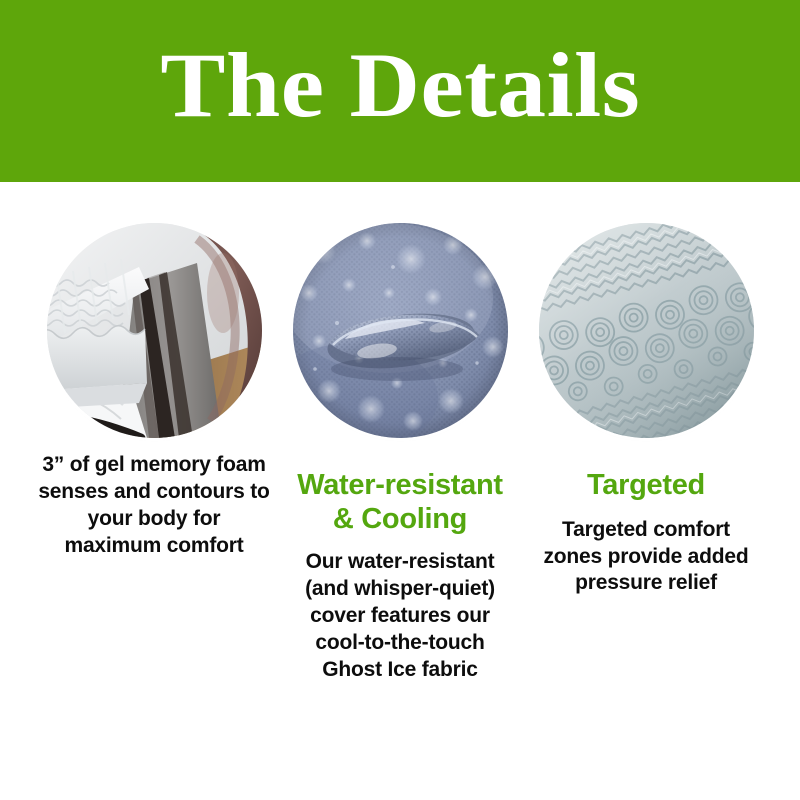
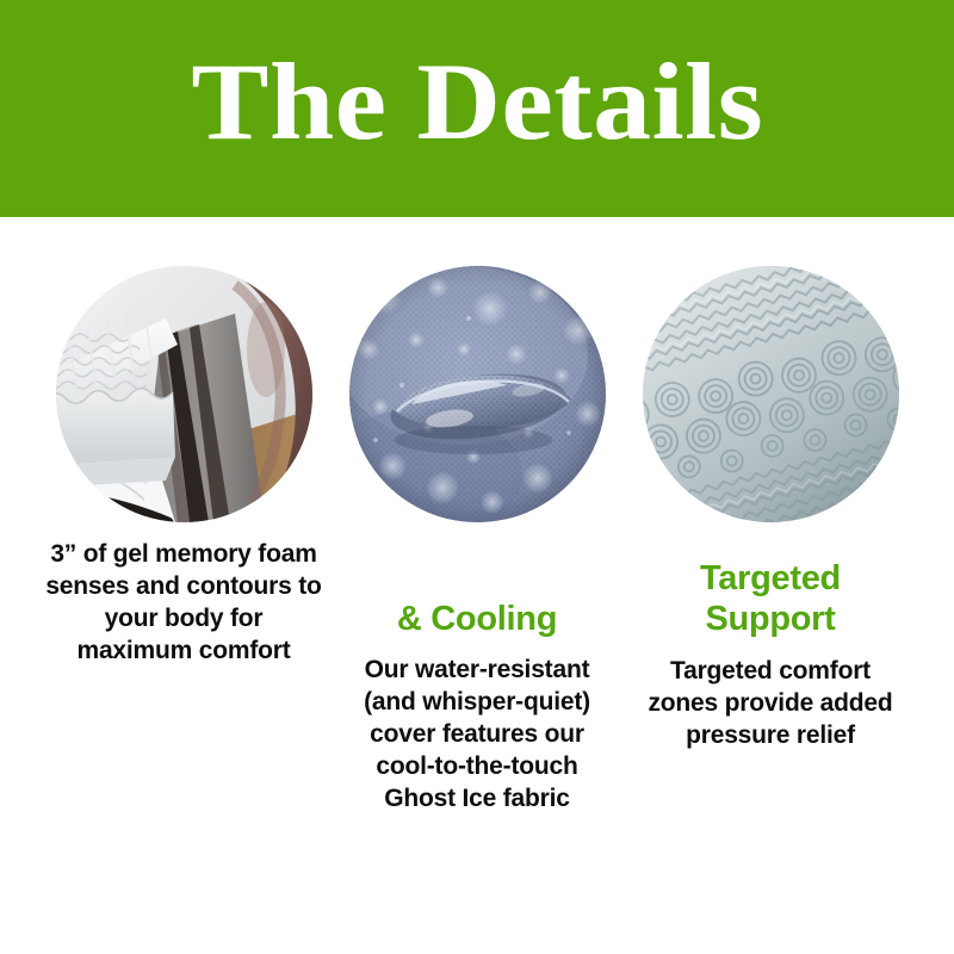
  The Details
  3” of gel memory foam senses and contours to your body for maximum comfort
- Water-resistant
  & Cooling
  Our water-resistant (and whisper-quiet) cover features our cool-to-the-touch Ghost Ice fabric
  Targeted
+ Support
  Targeted comfort zones provide added pressure relief
